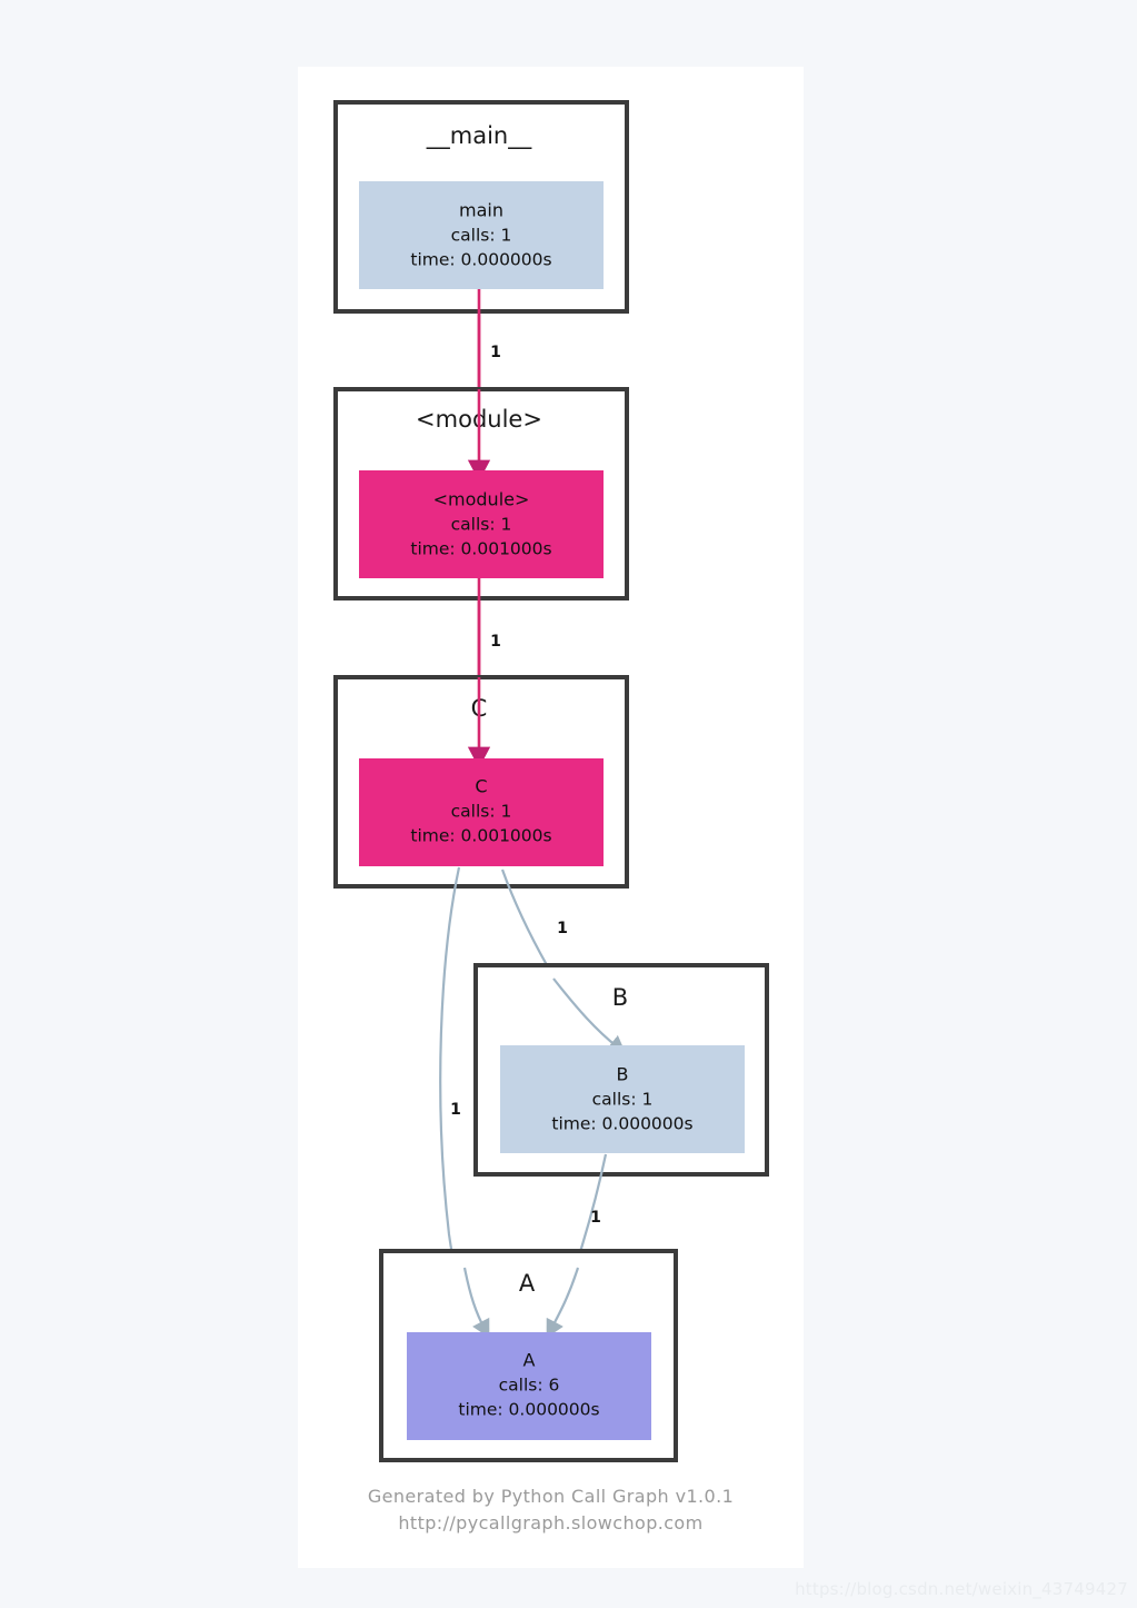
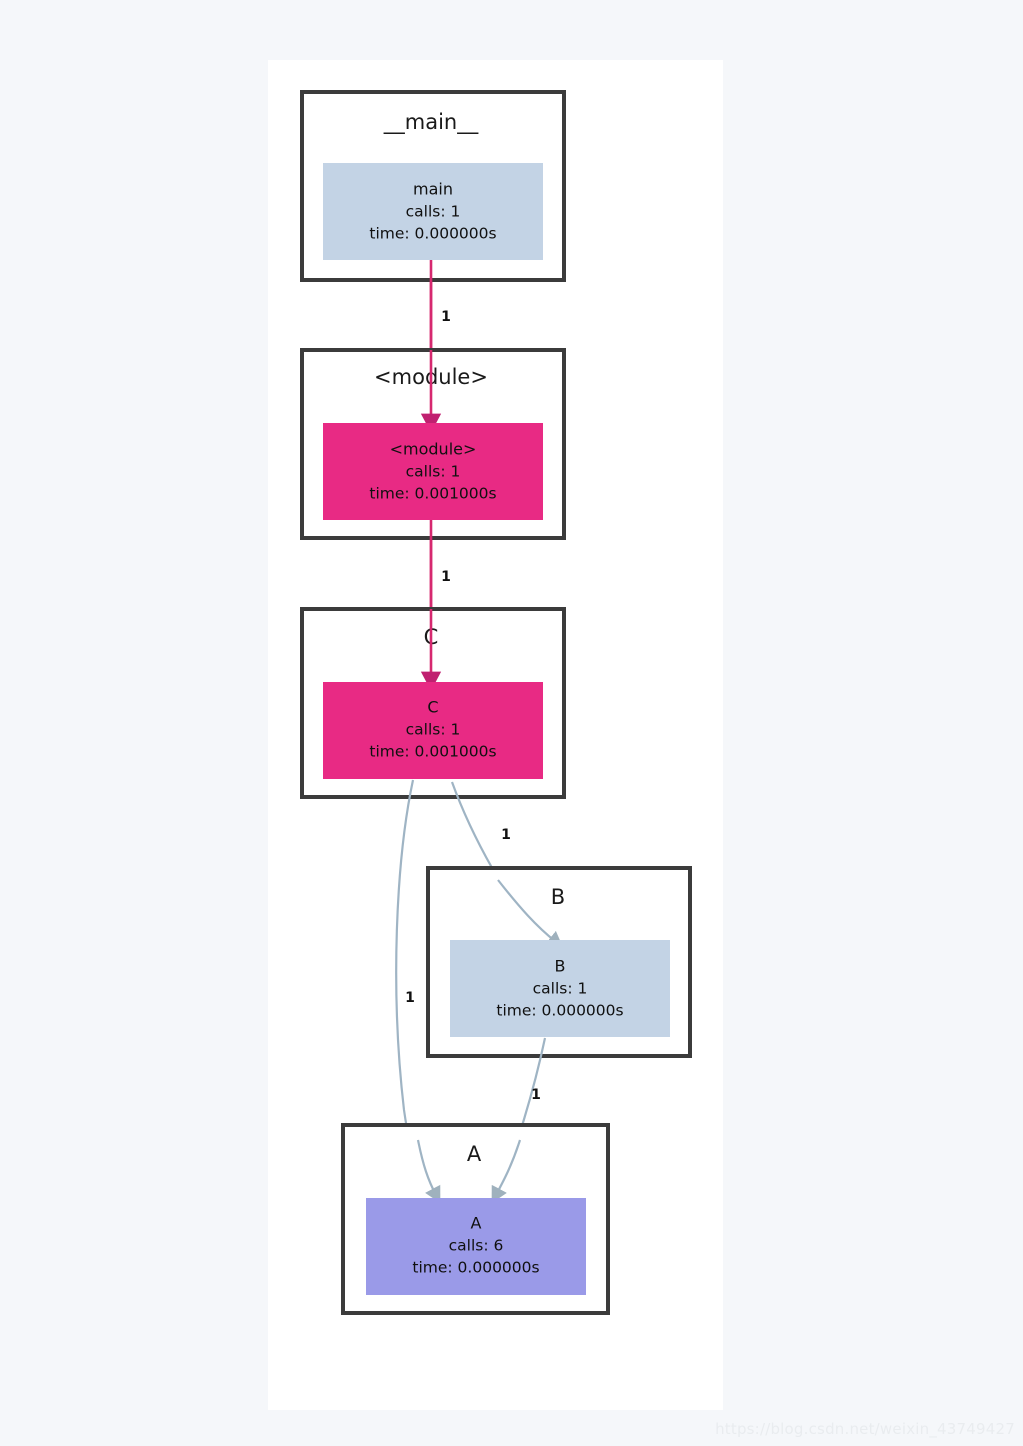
  __main__
  main
  calls: 1
  time: 0.000000s
  1
  <moule>
  <module>
  calls: 1
  time: 0.001000s
  1
  C
  calls: 1
  time: 0.001000s
  1
  1
  B
  B
  calls: 1
  time: 0.000000s
  1
  A
  A
  calls: 6
  time: 0.000000s
- Generated by Python Call Graph v1.0.1
- http://pycallgraph.slowchop.com
